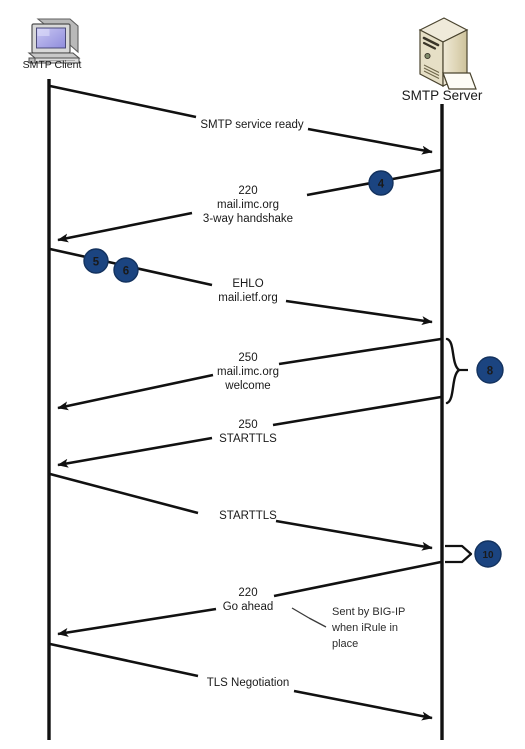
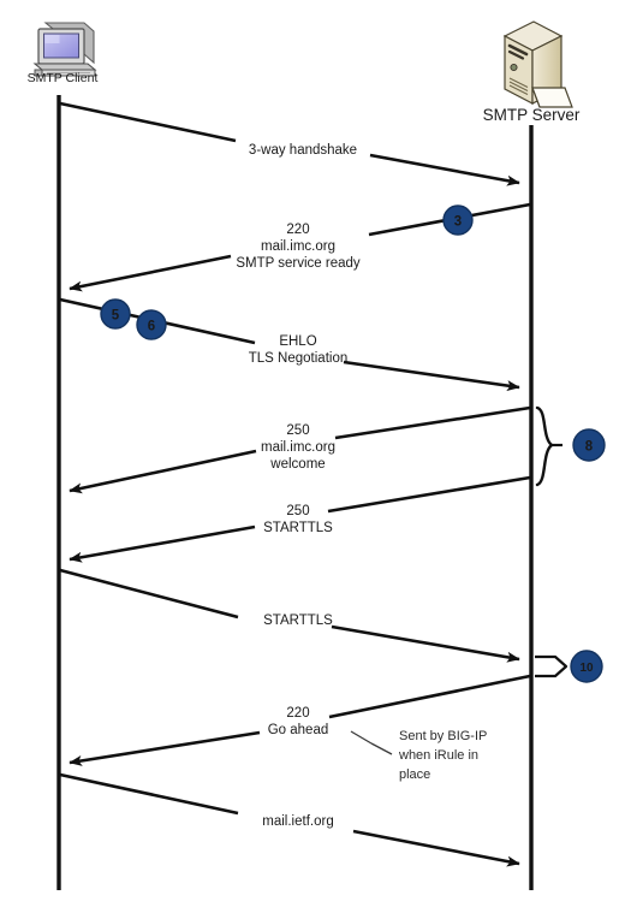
  SMTP Client
  SMTP Server
- SMTP service ready
+ 3-way handshake
  220
  mail.imc.org
- 3-way handshake
+ SMTP service ready
  EHLO
- mail.ietf.org
+ TLS Negotiation
  250
  mail.imc.org
  welcome
  250
  STARTTLS
  STARTTLS
  220
  Go ahead
- TLS Negotiation
+ mail.ietf.org
- 4
+ 3
  5
  6
  8
  10
  Sent by BIG-IP
  when iRule in
  place
